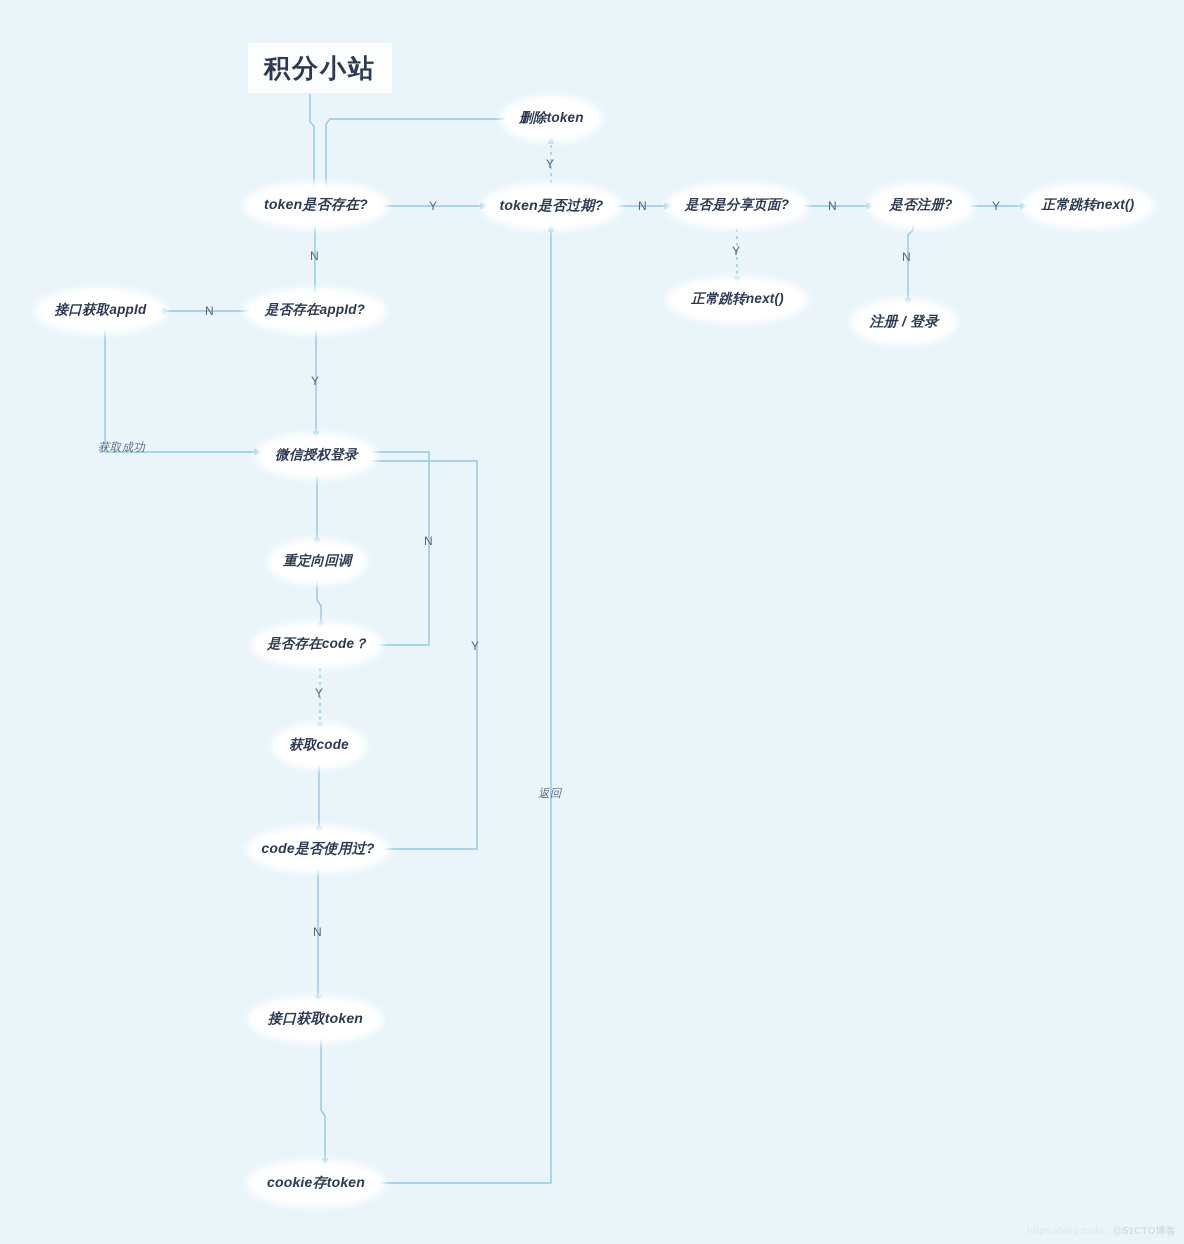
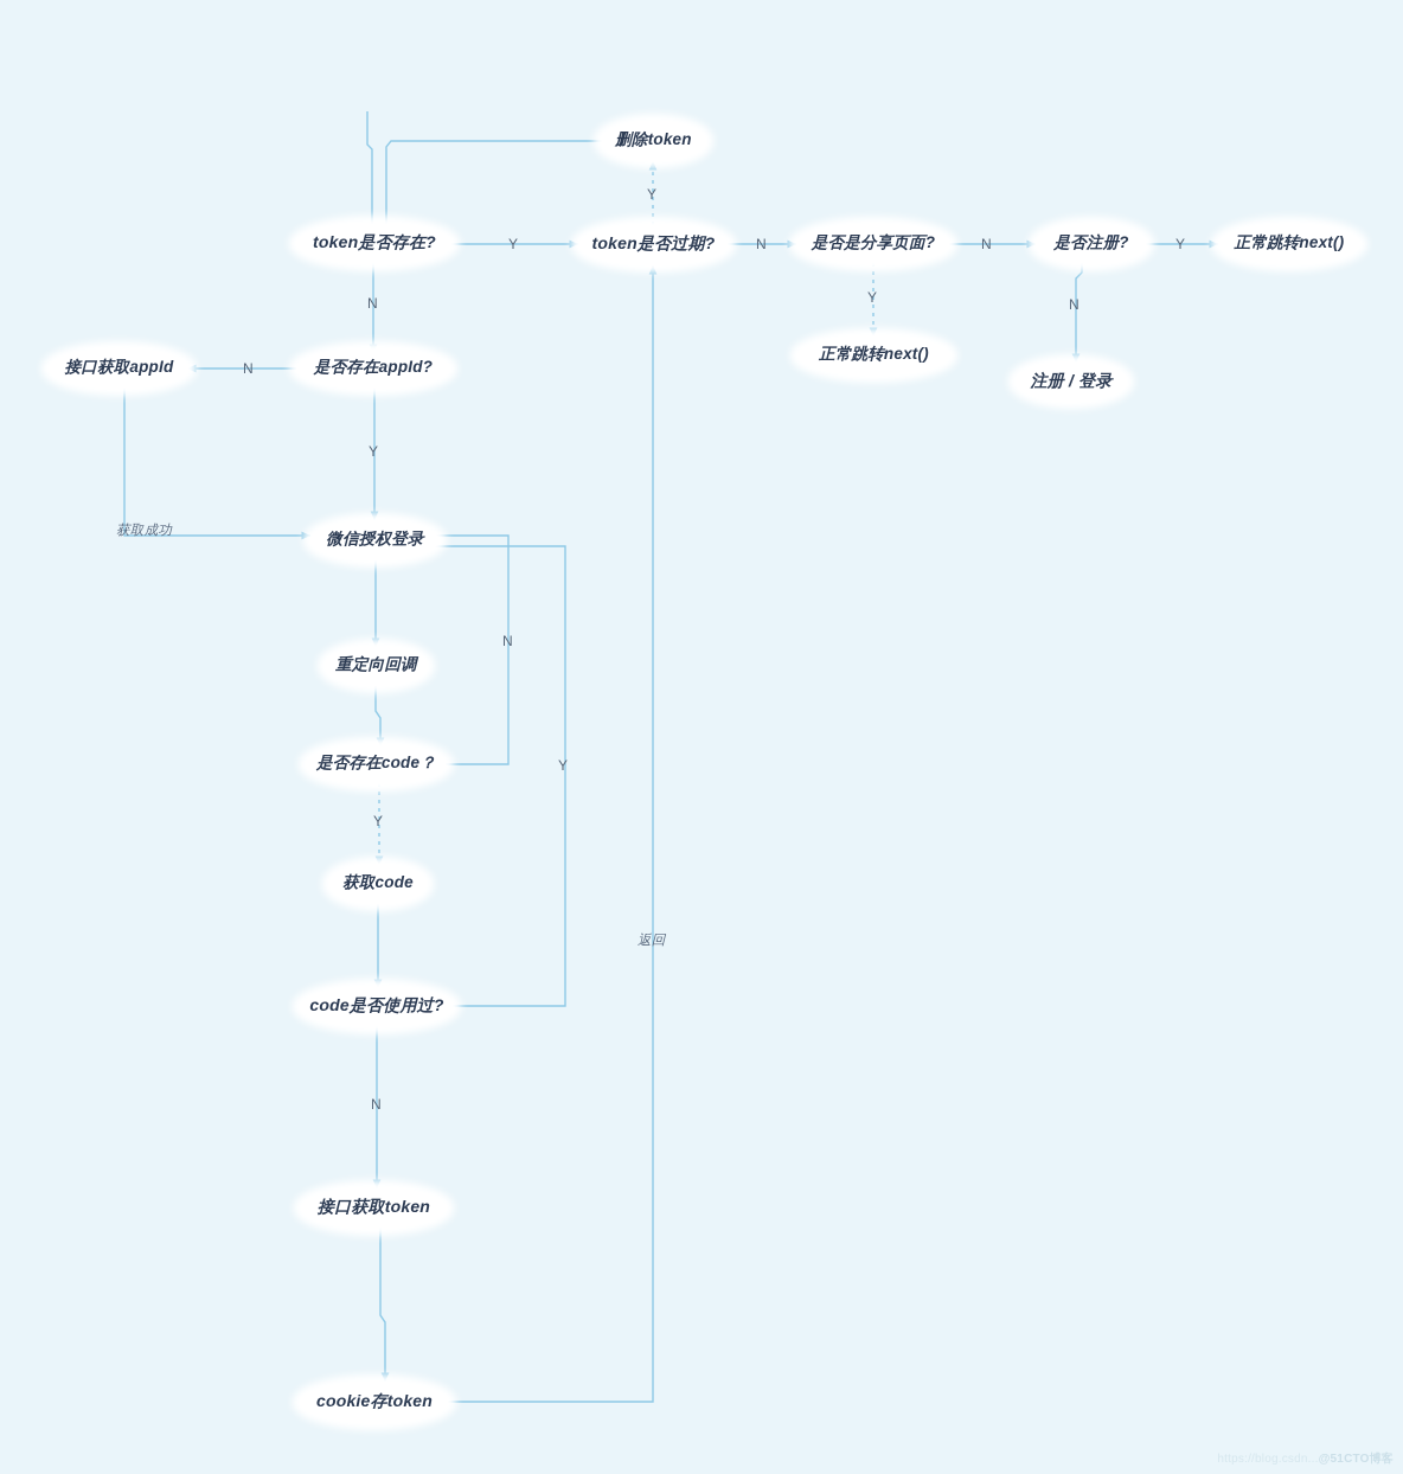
- 积分小站
  token是否存在?
  删除token
  token是否过期?
  是否是分享页面?
  正常跳转next()
  是否注册?
  正常跳转next()
  注册 / 登录
  是否存在appId?
  接口获取appId
  微信授权登录
  重定向回调
  是否存在code？
  获取code
  code是否使用过?
  接口获取token
  cookie存token
  Y
  N
  Y
  N
  Y
  N
  Y
  N
  N
  Y
  获取成功
  N
  Y
  Y
  N
  返回
